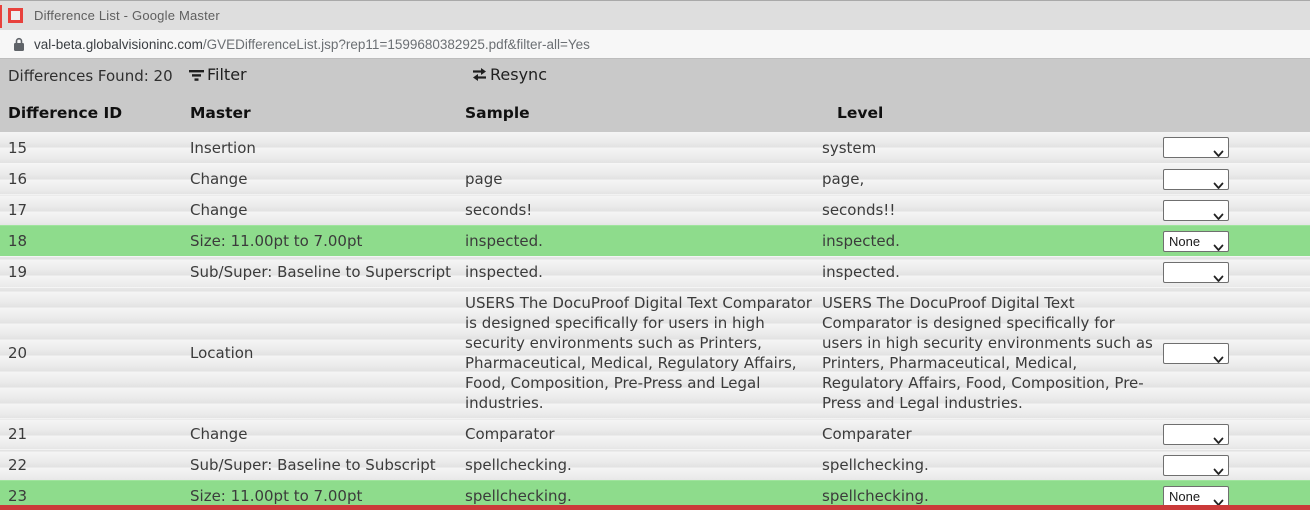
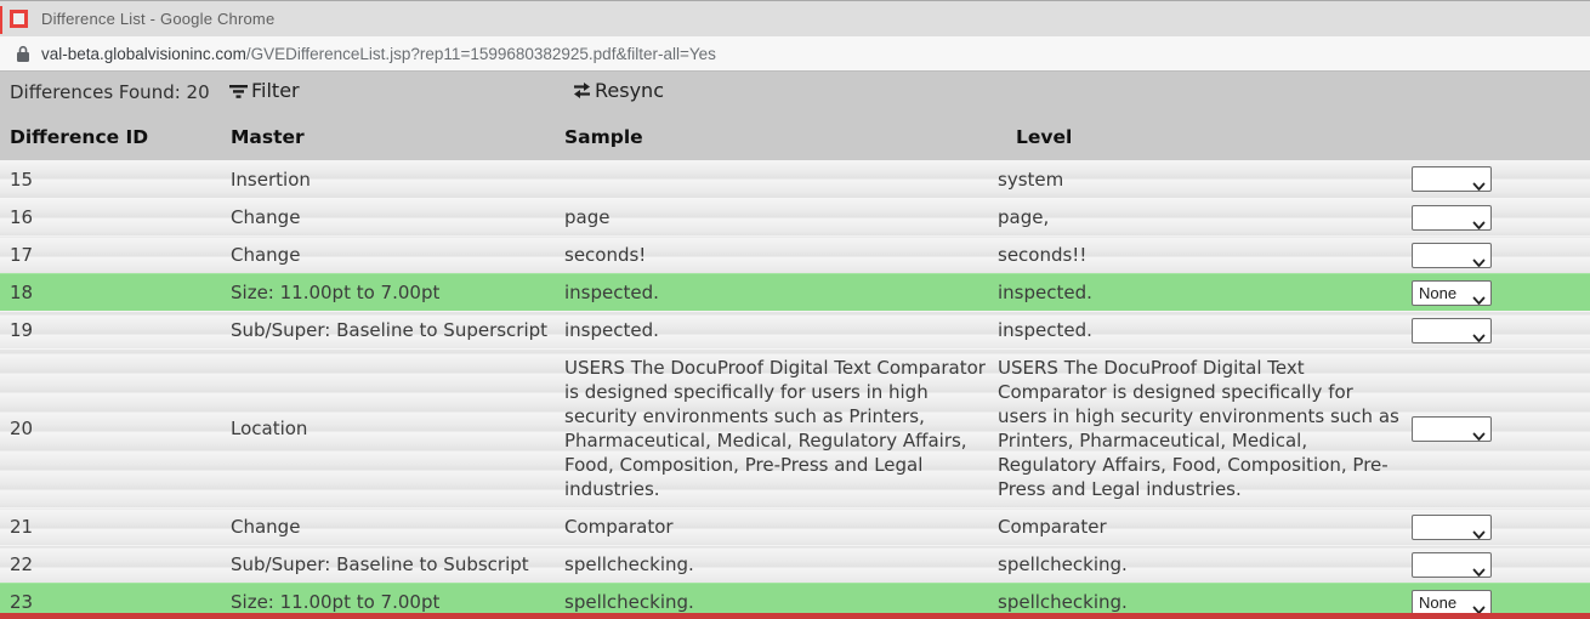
- Difference List - Google Master
+ Difference List - Google Chrome
  val-beta.globalvisioninc.com/GVEDifferenceList.jsp?rep11=1599680382925.pdf&filter-all=Yes
  Differences Found: 20
  Filter
  Resync
  Difference ID
  Master
  Sample
  Level
  15
  Insertion
  system
  16
  Change
  page
  page,
  17
  Change
  seconds!
  seconds!!
  18
  Size: 11.00pt to 7.00pt
  inspected.
  inspected.
  None
  19
  Sub/Super: Baseline to Superscript
  inspected.
  inspected.
  20
  Location
  USERS The DocuProof Digital Text Comparator is designed specifically for users in high security environments such as Printers, Pharmaceutical, Medical, Regulatory Affairs, Food, Composition, Pre-Press and Legal industries.
  USERS The DocuProof Digital Text Comparator is designed specifically for users in high security environments such as Printers, Pharmaceutical, Medical, Regulatory Affairs, Food, Composition, Pre-Press and Legal industries.
  21
  Change
  Comparator
  Comparater
  22
  Sub/Super: Baseline to Subscript
  spellchecking.
  spellchecking.
  23
  Size: 11.00pt to 7.00pt
  spellchecking.
  spellchecking.
  None
